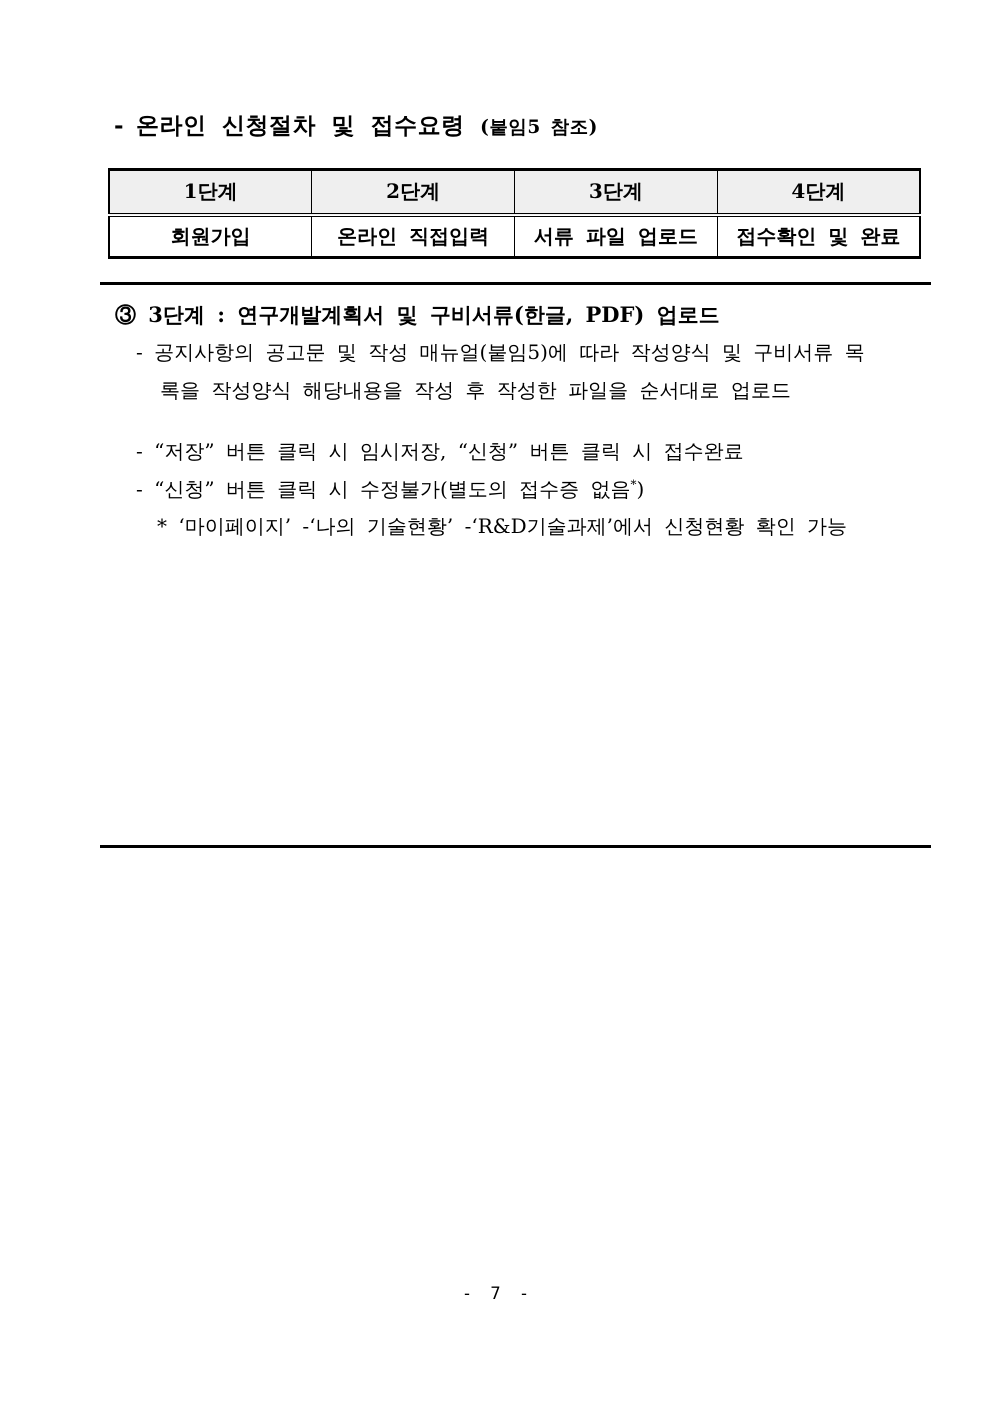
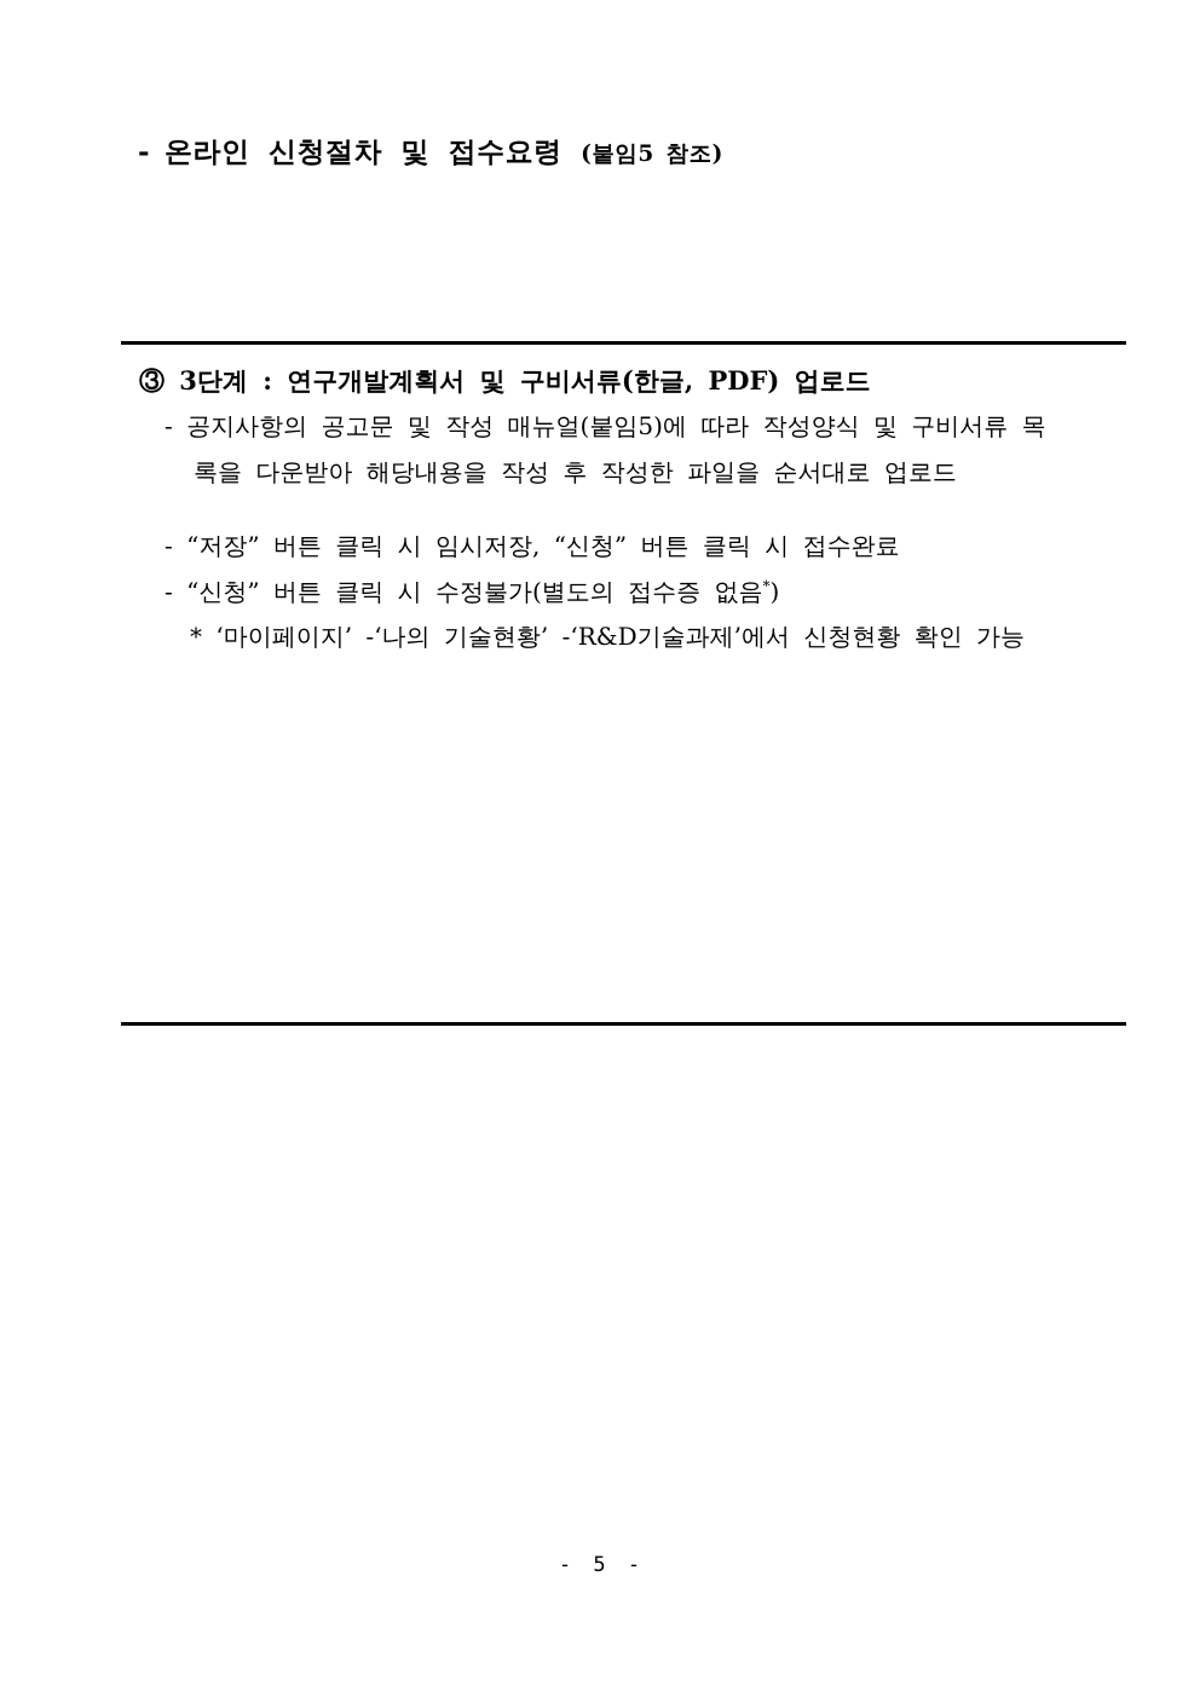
  - 온라인 신청절차 및 접수요령 (붙임5 참조)
- 1단계	2단계	3단계	4단계
- 회원가입	온라인 직접입력	서류 파일 업로드	접수확인 및 완료
  ③ 3단계 : 연구개발계획서 및 구비서류(한글, PDF) 업로드
  - 공지사항의 공고문 및 작성 매뉴얼(붙임5)에 따라 작성양식 및 구비서류 목
- 록을 작성양식 해당내용을 작성 후 작성한 파일을 순서대로 업로드
+ 록을 다운받아 해당내용을 작성 후 작성한 파일을 순서대로 업로드
  - “저장” 버튼 클릭 시 임시저장, “신청” 버튼 클릭 시 접수완료
  - “신청” 버튼 클릭 시 수정불가(별도의 접수증 없음*)
  * ‘마이페이지’ -‘나의 기술현황’ -‘R&D기술과제’에서 신청현황 확인 가능
- - 7 -
+ - 5 -
